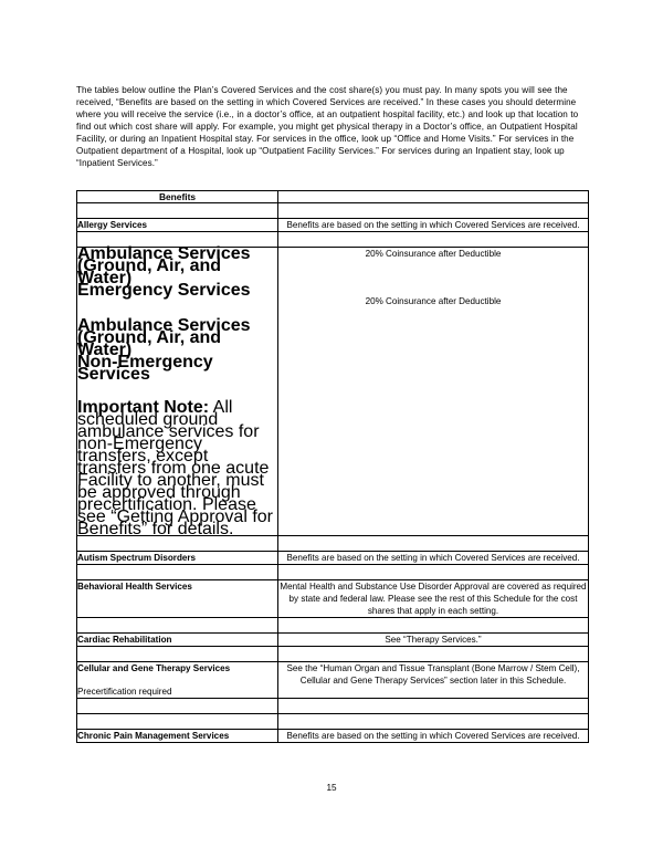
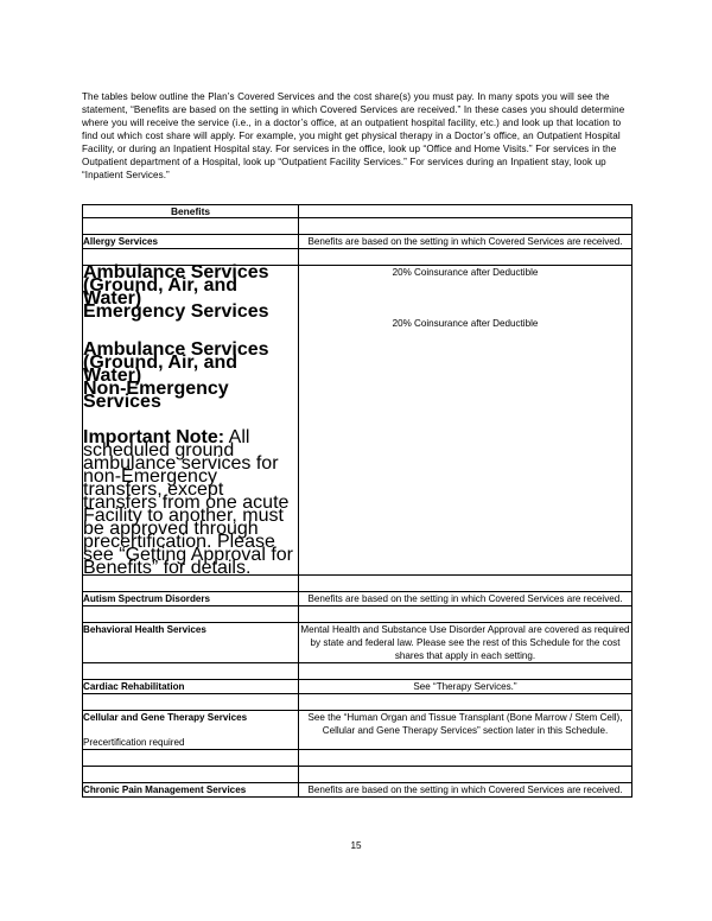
- The tables below outline the Plan’s Covered Services and the cost share(s) you must pay. In many spots you will see the received, “Benefits are based on the setting in which Covered Services are received.” In these cases you should determine where you will receive the service (i.e., in a doctor’s office, at an outpatient hospital facility, etc.) and look up that location to find out which cost share will apply. For example, you might get physical therapy in a Doctor’s office, an Outpatient Hospital Facility, or during an Inpatient Hospital stay. For services in the office, look up “Office and Home Visits.” For services in the Outpatient department of a Hospital, look up “Outpatient Facility Services.” For services during an Inpatient stay, look up “Inpatient Services.”
+ The tables below outline the Plan’s Covered Services and the cost share(s) you must pay. In many spots you will see the statement, “Benefits are based on the setting in which Covered Services are received.” In these cases you should determine where you will receive the service (i.e., in a doctor’s office, at an outpatient hospital facility, etc.) and look up that location to find out which cost share will apply. For example, you might get physical therapy in a Doctor’s office, an Outpatient Hospital Facility, or during an Inpatient Hospital stay. For services in the office, look up “Office and Home Visits.” For services in the Outpatient department of a Hospital, look up “Outpatient Facility Services.” For services during an Inpatient stay, look up “Inpatient Services.”
  Benefits
  Allergy Services	Benefits are based on the setting in which Covered Services are received.
  Ambulance Services (Ground, Air, and Water) Emergency Services Ambulance Services (Ground, Air, and Water) Non-Emergency Services Important Note: All scheduled ground ambulance services for non-Emergency transfers, except transfers from one acute Facility to another, must be approved through precertification. Please see “Getting Approval for Benefits” for details.	20% Coinsurance after Deductible 20% Coinsurance after Deductible
  Autism Spectrum Disorders	Benefits are based on the setting in which Covered Services are received.
  Behavioral Health Services	Mental Health and Substance Use Disorder Approval are covered as required by state and federal law. Please see the rest of this Schedule for the cost shares that apply in each setting.
  Cardiac Rehabilitation	See “Therapy Services.”
  Cellular and Gene Therapy Services Precertification required	See the “Human Organ and Tissue Transplant (Bone Marrow / Stem Cell), Cellular and Gene Therapy Services” section later in this Schedule.
  Chronic Pain Management Services	Benefits are based on the setting in which Covered Services are received.
  15
